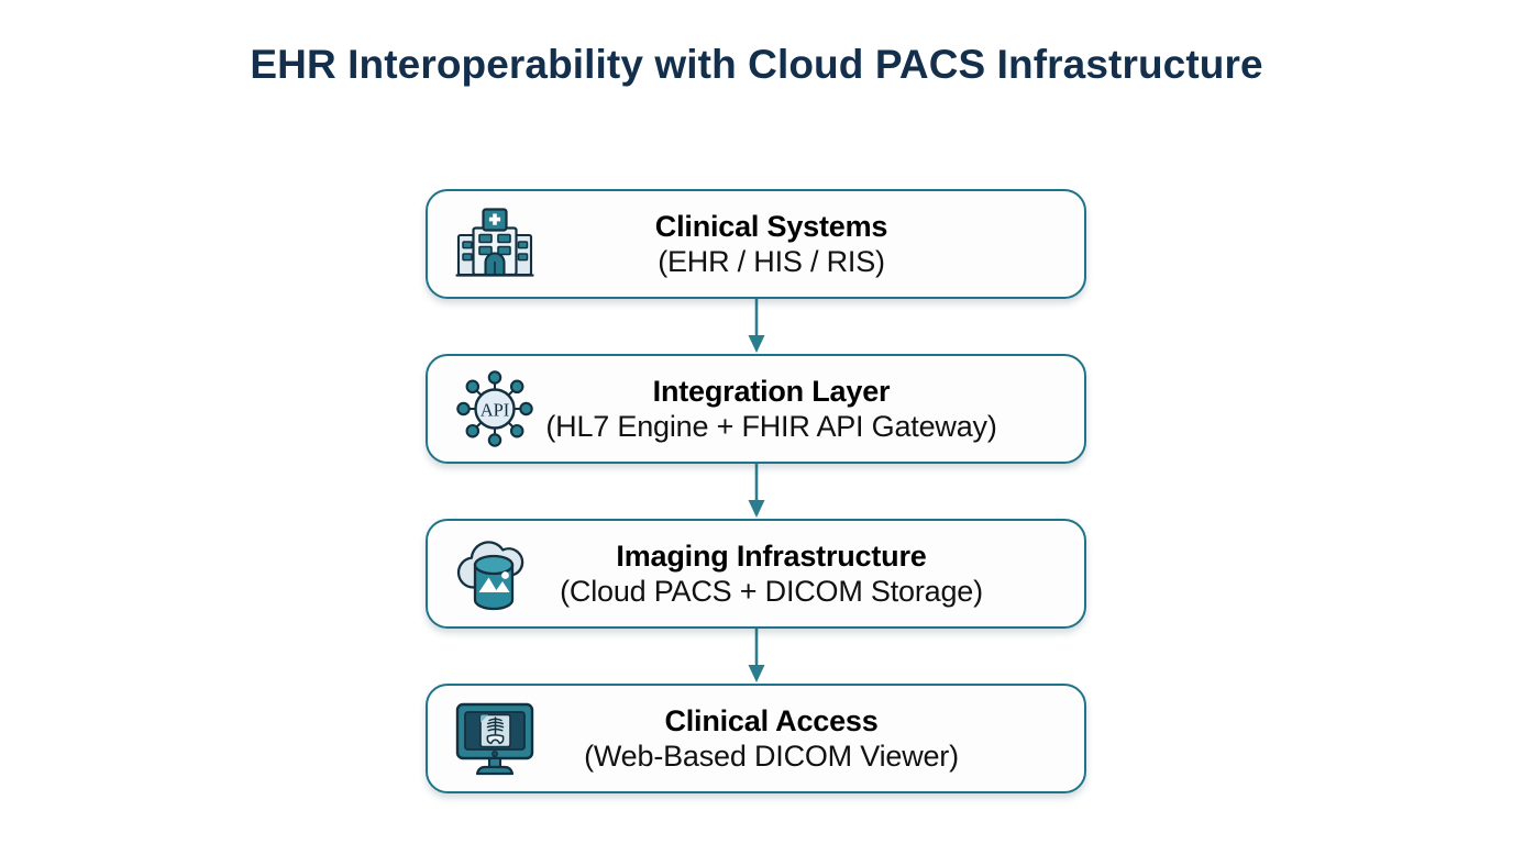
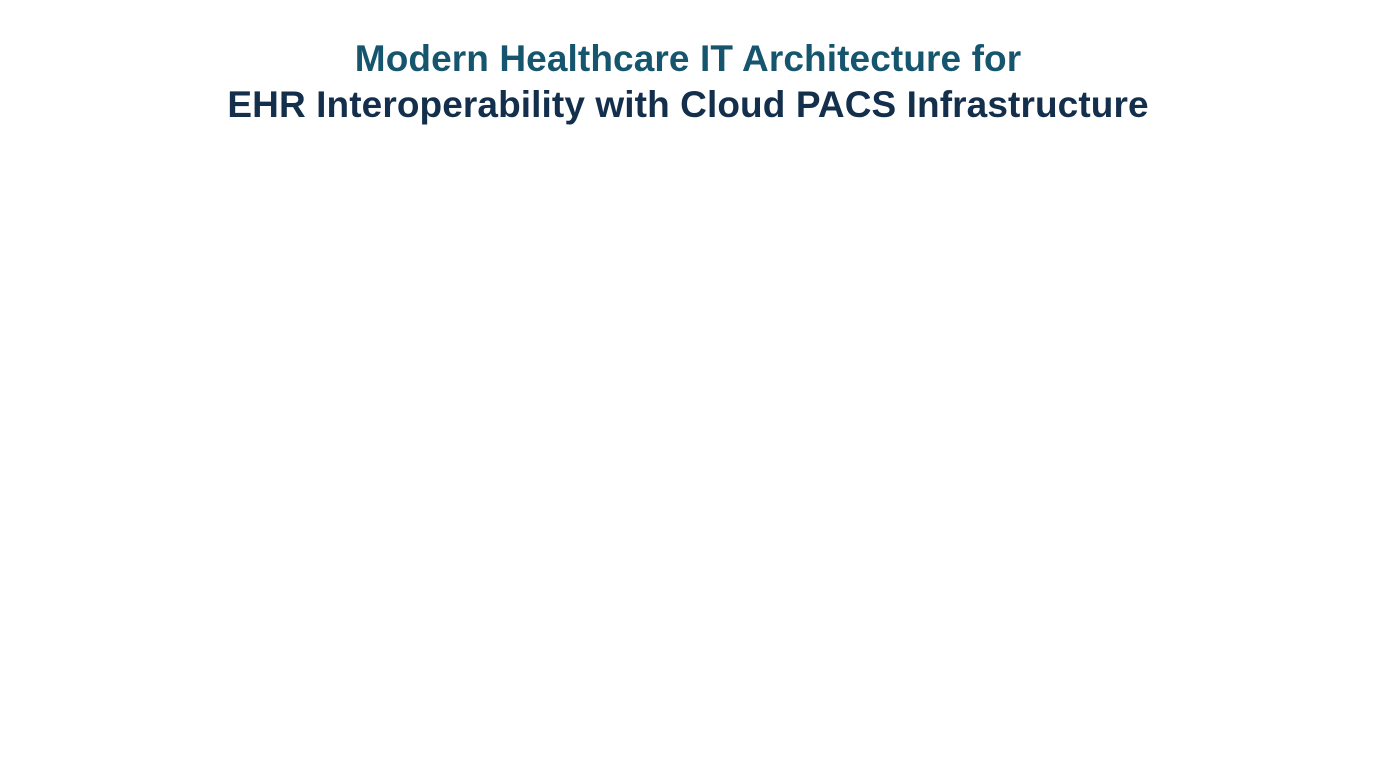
+ Modern Healthcare IT Architecture for
  EHR Interoperability with Cloud PACS Infrastructure
- Clinical Systems
- (EHR / HIS / RIS)
- API
- Integration Layer
- (HL7 Engine + FHIR API Gateway)
- Imaging Infrastructure
- (Cloud PACS + DICOM Storage)
- Clinical Access
- (Web-Based DICOM Viewer)
